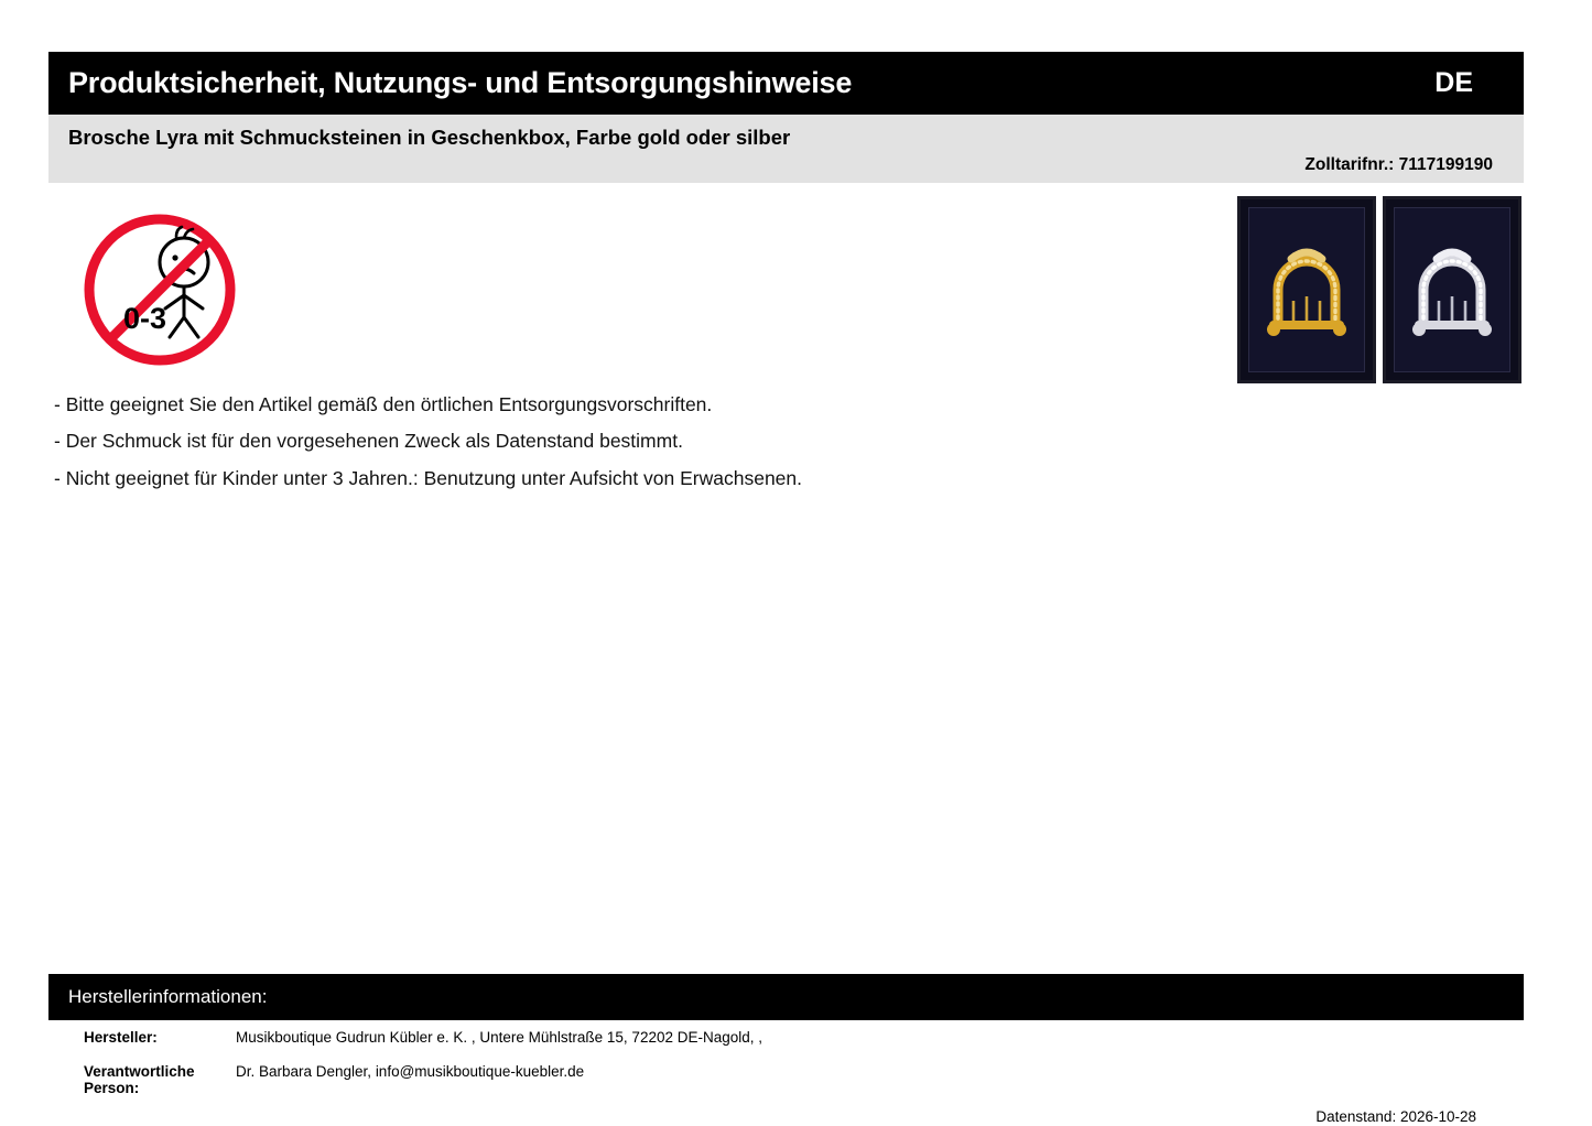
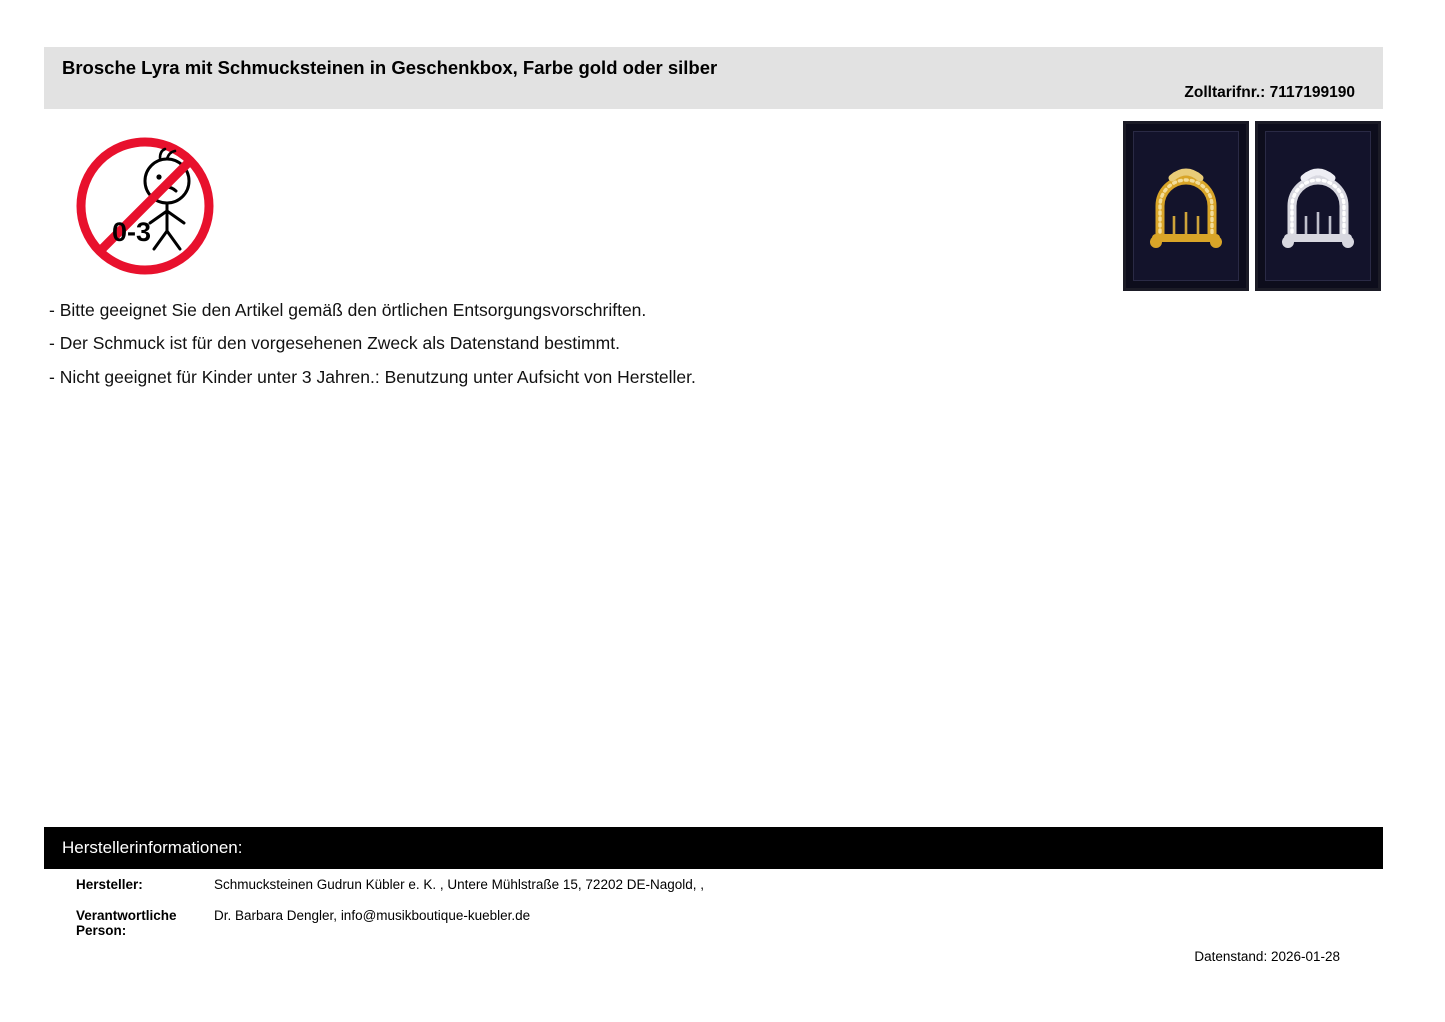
- Produktsicherheit, Nutzungs- und Entsorgungshinweise
- DE
  Brosche Lyra mit Schmucksteinen in Geschenkbox, Farbe gold oder silber
  Zolltarifnr.: 7117199190
  0-3
  - Bitte geeignet Sie den Artikel gemäß den örtlichen Entsorgungsvorschriften.
  - Der Schmuck ist für den vorgesehenen Zweck als Datenstand bestimmt.
- - Nicht geeignet für Kinder unter 3 Jahren.: Benutzung unter Aufsicht von Erwachsenen.
+ - Nicht geeignet für Kinder unter 3 Jahren.: Benutzung unter Aufsicht von Hersteller.
  Herstellerinformationen:
  Hersteller:
- Musikboutique Gudrun Kübler e. K. , Untere Mühlstraße 15, 72202 DE-Nagold, ,
+ Schmucksteinen Gudrun Kübler e. K. , Untere Mühlstraße 15, 72202 DE-Nagold, ,
  Verantwortliche Person:
  Dr. Barbara Dengler, info@musikboutique-kuebler.de
- Datenstand: 2026-10-28
+ Datenstand: 2026-01-28
